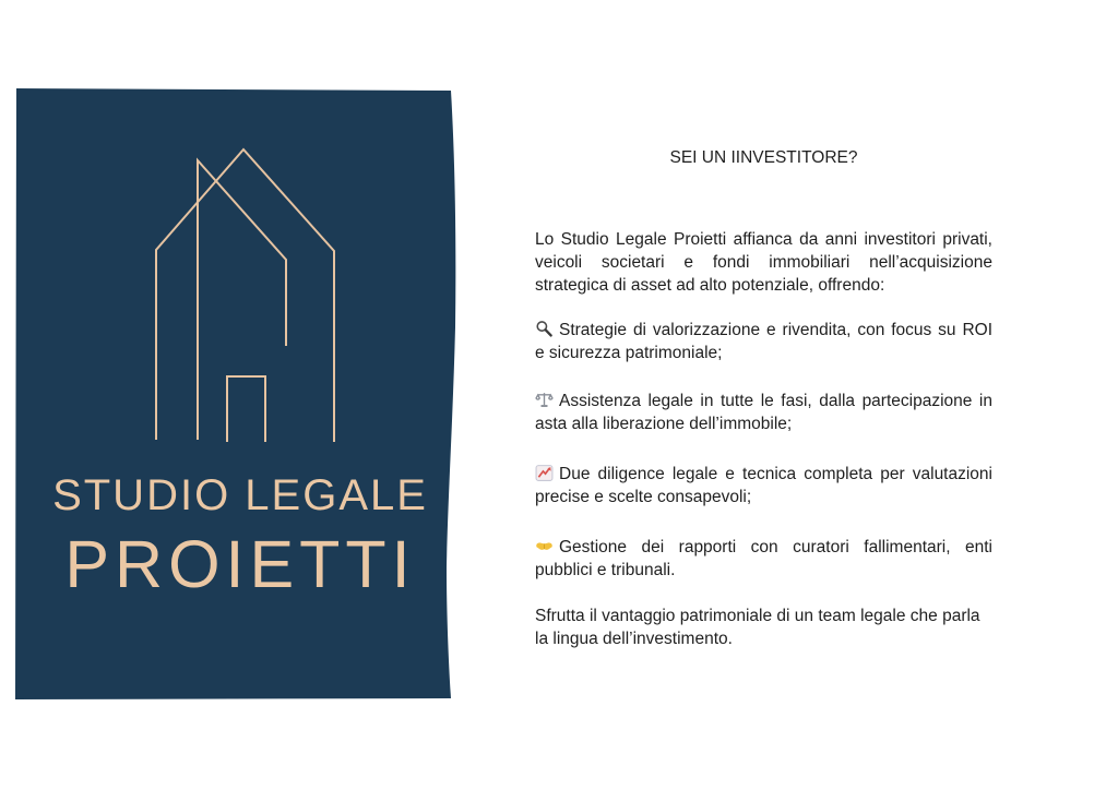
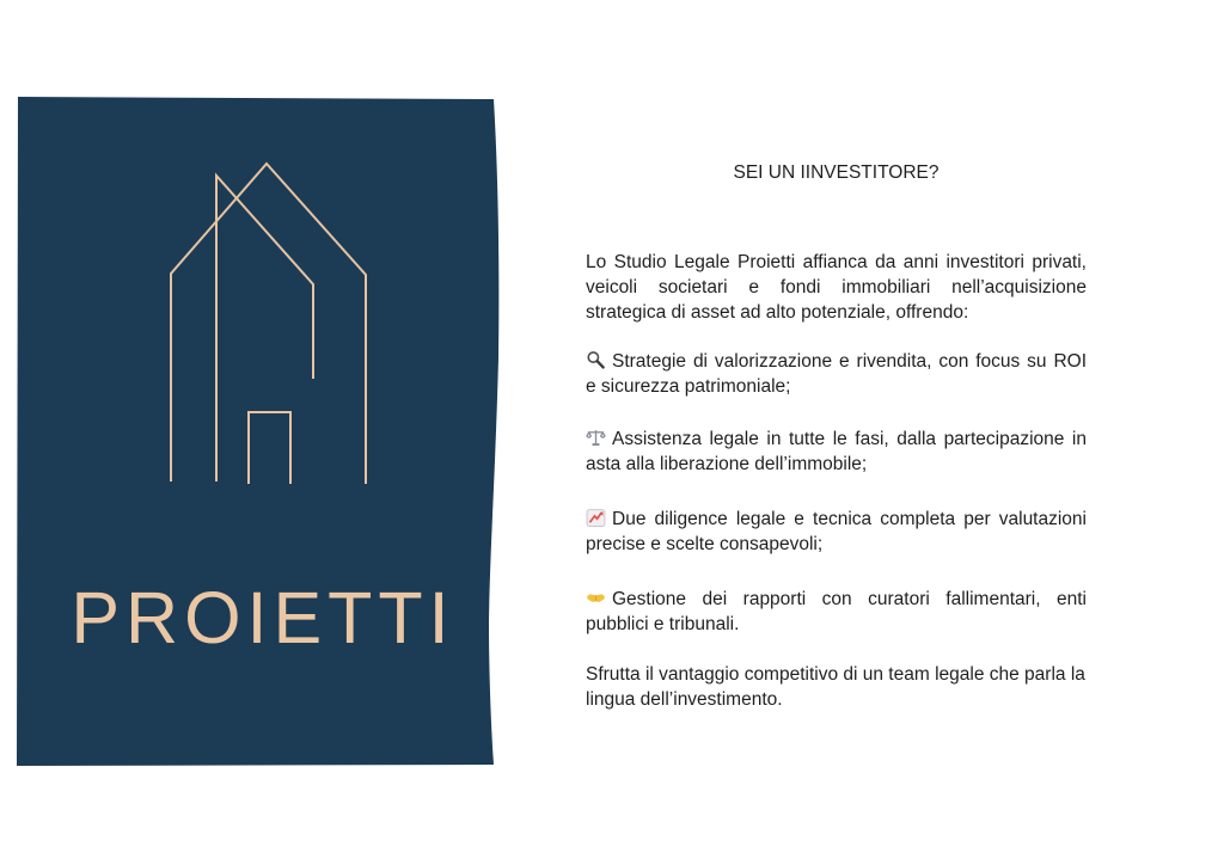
- STUDIO LEGALE
  PROIETTI
  SEI UN IINVESTITORE?
  Lo Studio Legale Proietti affianca da anni investitori privati, veicoli societari e fondi immobiliari nell’acquisizione strategica di asset ad alto potenziale, offrendo:
  Strategie di valorizzazione e rivendita, con focus su ROI e sicurezza patrimoniale;
  Assistenza legale in tutte le fasi, dalla partecipazione in asta alla liberazione dell’immobile;
  Due diligence legale e tecnica completa per valutazioni precise e scelte consapevoli;
  Gestione dei rapporti con curatori fallimentari, enti pubblici e tribunali.
- Sfrutta il vantaggio patrimoniale di un team legale che parla la lingua dell’investimento.
+ Sfrutta il vantaggio competitivo di un team legale che parla la lingua dell’investimento.
